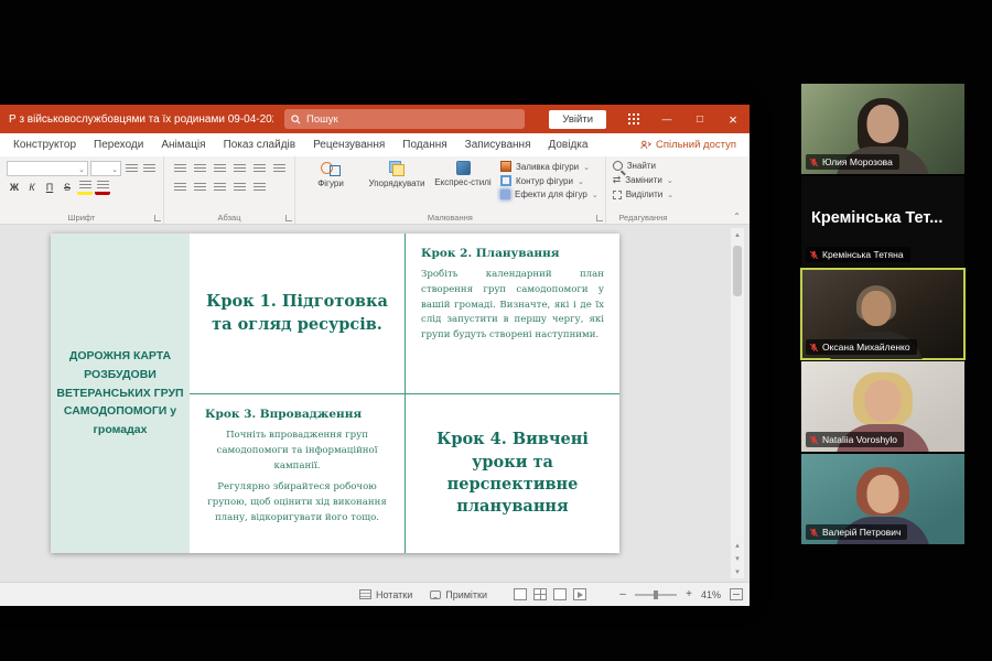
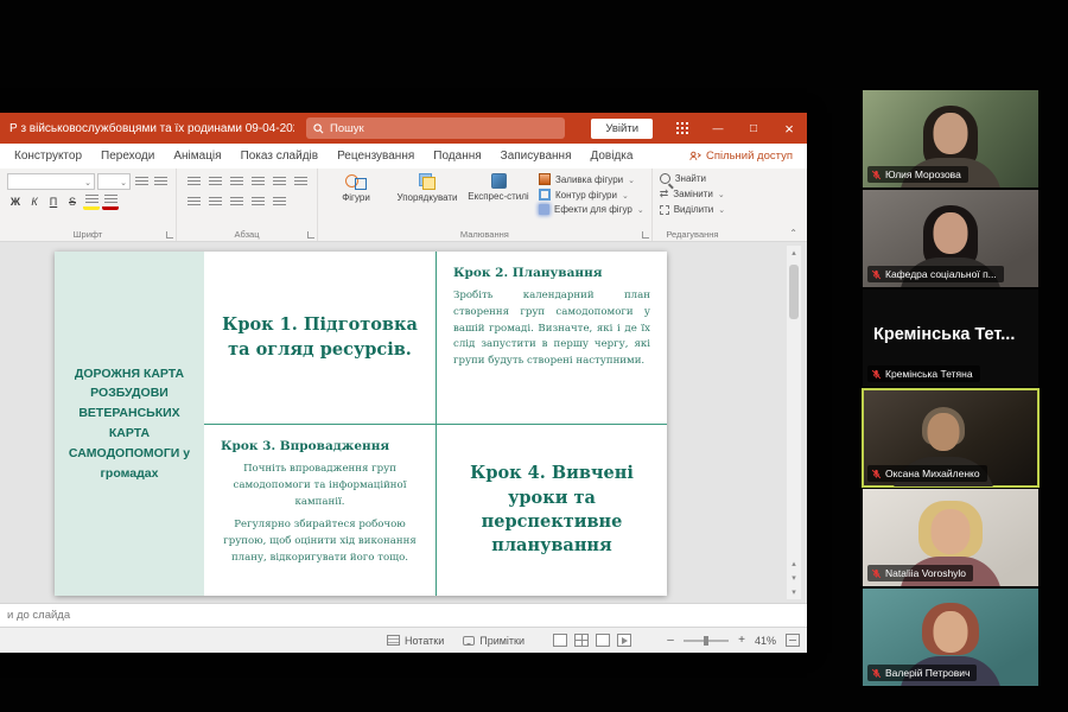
  Р з військовослужбовцями та їх родинами 09-04-20
  Пошук
  Увійти
  Конструктор
  Переходи
  Анімація
  Показ слайдів
  Рецензування
  Подання
  Записування
  Довідка
  Спільний доступ
  Ж
  К
  П
  S
  Шрифт
  Абзац
  Фігури
  Упорядкувати
  Експрес-стилі
  Заливка фігури
  Контур фігури
  Ефекти для фігур
  Малювання
  Знайти
  Замінити
  Виділити
  Редагування
- ДОРОЖНЯ КАРТА РОЗБУДОВИ ВЕТЕРАНСЬКИХ ГРУП САМОДОПОМОГИ у громадах
+ ДОРОЖНЯ КАРТА РОЗБУДОВИ ВЕТЕРАНСЬКИХ КАРТА САМОДОПОМОГИ у громадах
  Крок 1. Підготовка та огляд ресурсів.
  Крок 2. Планування
  Зробіть календарний план створення груп самодопомоги у вашій громаді. Визначте, які і де їх слід запустити в першу чергу, які групи будуть створені наступними.
  Крок 3. Впровадження
  Почніть впровадження груп самодопомоги та інформаційної кампанії.
  Регулярно збирайтеся робочою групою, щоб оцінити хід виконання плану, відкоригувати його тощо.
  Крок 4. Вивчені уроки та перспективне планування
+ и до слайда
  Нотатки
  Примітки
  41%
  Юлия Морозова
+ Кафедра соціальної п...
  Кремінська Тет...
  Кремінська Тетяна
  Оксана Михайленко
  Nataliia Voroshylo
  Валерій Петрович
